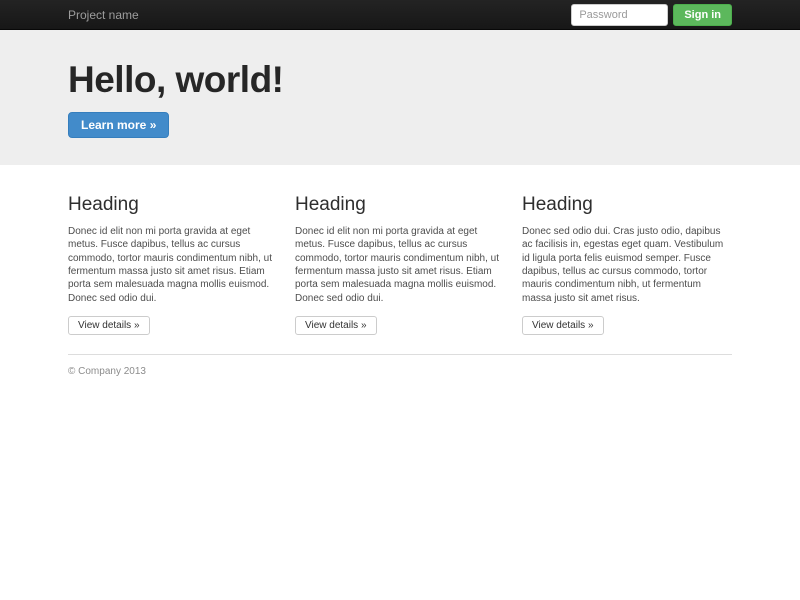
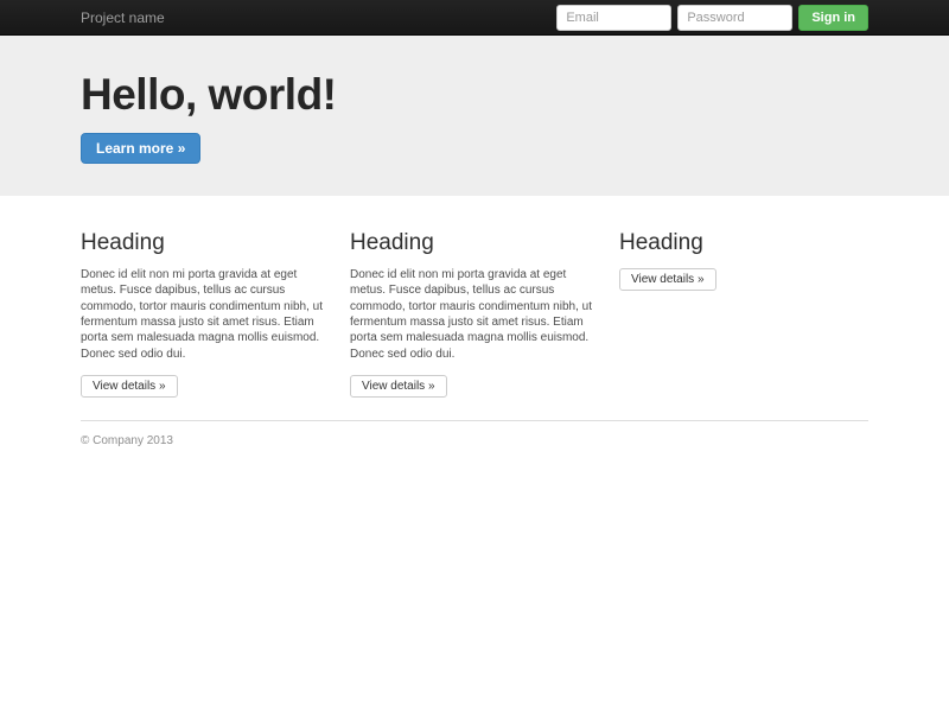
  Project name
+ Email
  Password
  Sign in
  Hello, world!
  Learn more »
  Heading
  Donec id elit non mi porta gravida at eget metus. Fusce dapibus, tellus ac cursus commodo, tortor mauris condimentum nibh, ut fermentum massa justo sit amet risus. Etiam porta sem malesuada magna mollis euismod. Donec sed odio dui.
  View details »
  Heading
  Donec id elit non mi porta gravida at eget metus. Fusce dapibus, tellus ac cursus commodo, tortor mauris condimentum nibh, ut fermentum massa justo sit amet risus. Etiam porta sem malesuada magna mollis euismod. Donec sed odio dui.
  View details »
  Heading
- Donec sed odio dui. Cras justo odio, dapibus ac facilisis in, egestas eget quam. Vestibulum id ligula porta felis euismod semper. Fusce dapibus, tellus ac cursus commodo, tortor mauris condimentum nibh, ut fermentum massa justo sit amet risus.
  View details »
  © Company 2013
